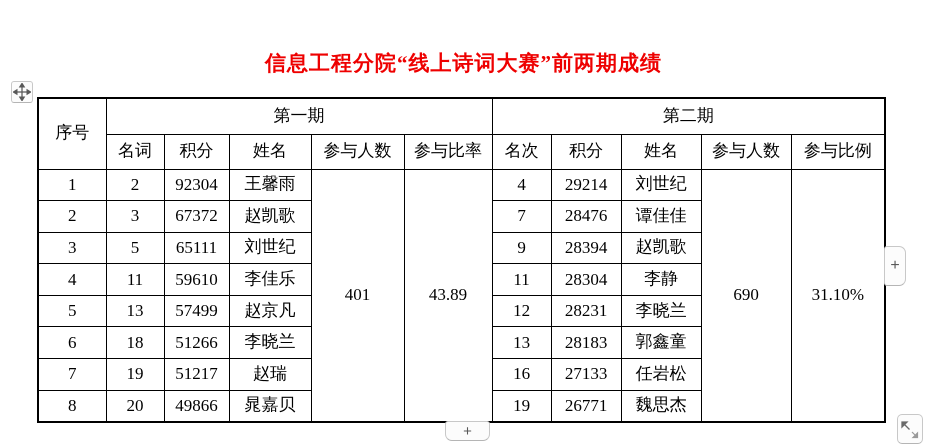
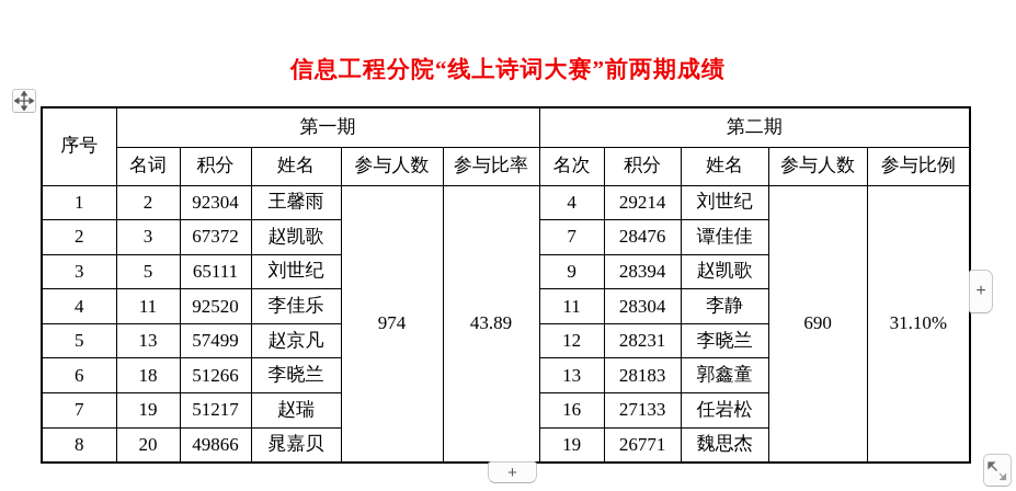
  信息工程分院“线上诗词大赛”前两期成绩
  序号	第一期	第二期
  名词	积分	姓名	参与人数	参与比率	名次	积分	姓名	参与人数	参与比例
- 1	2	92304	王馨雨	401	43.89	4	29214	刘世纪	690	31.10%
+ 1	2	92304	王馨雨	974	43.89	4	29214	刘世纪	690	31.10%
  2	3	67372	赵凯歌	7	28476	谭佳佳
  3	5	65111	刘世纪	9	28394	赵凯歌
- 4	11	59610	李佳乐	11	28304	李静
+ 4	11	92520	李佳乐	11	28304	李静
  5	13	57499	赵京凡	12	28231	李晓兰
  6	18	51266	李晓兰	13	28183	郭鑫童
  7	19	51217	赵瑞	16	27133	任岩松
  8	20	49866	晁嘉贝	19	26771	魏思杰
  +
  +
